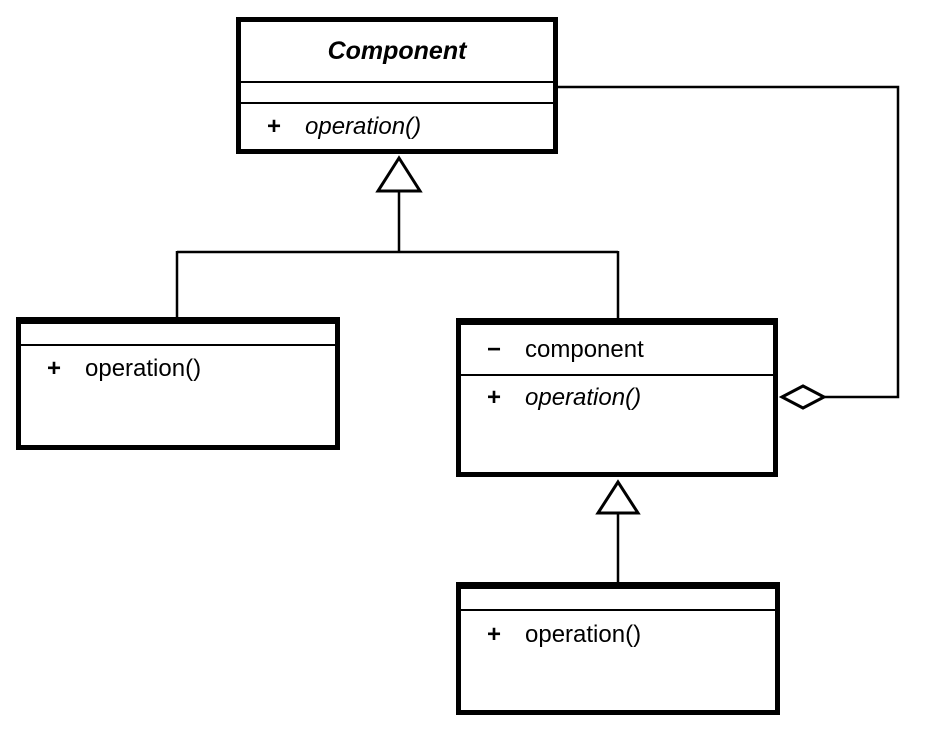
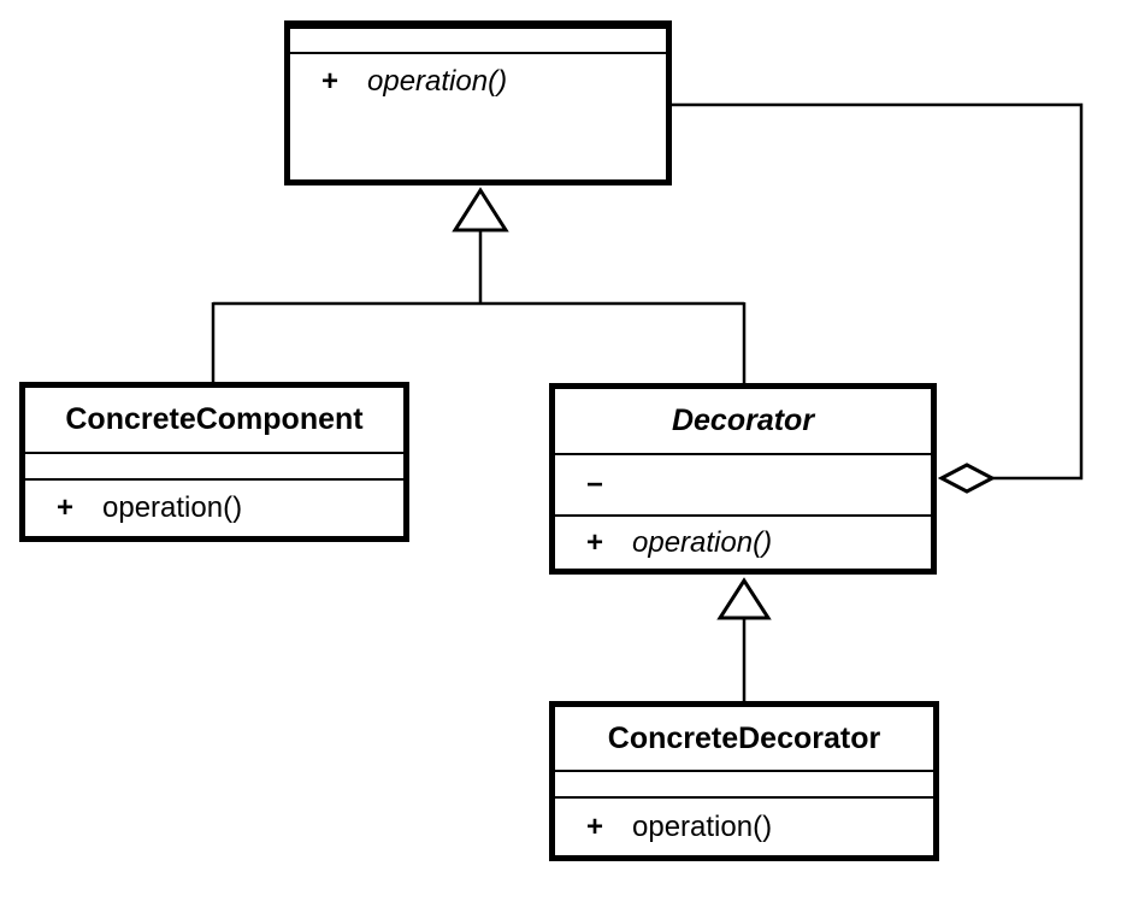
- Component
  +
  operation()
+ ConcreteComponent
  +
  operation()
+ Decorator
  −
- component
  +
  operation()
+ ConcreteDecorator
  +
  operation()
